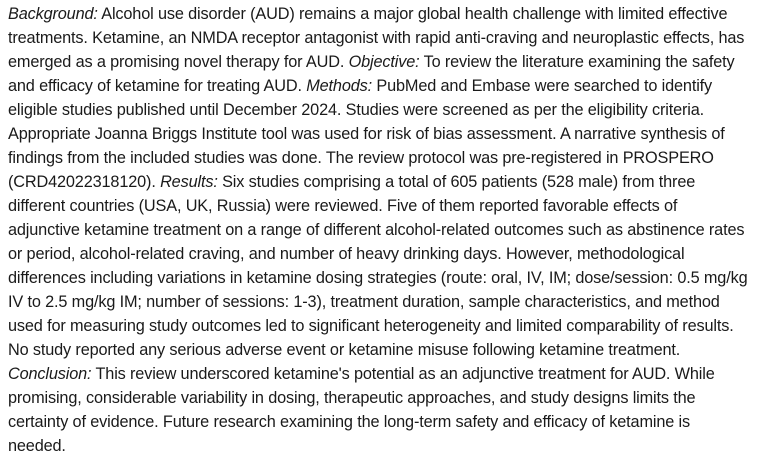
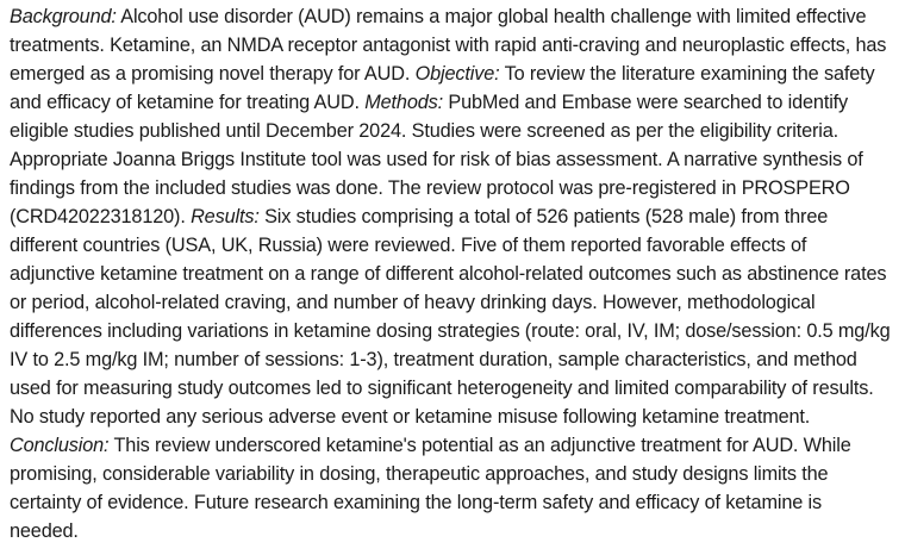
- Background: Alcohol use disorder (AUD) remains a major global health challenge with limited effective treatments. Ketamine, an NMDA receptor antagonist with rapid anti-craving and neuroplastic effects, has emerged as a promising novel therapy for AUD. Objective: To review the literature examining the safety and efficacy of ketamine for treating AUD. Methods: PubMed and Embase were searched to identify eligible studies published until December 2024. Studies were screened as per the eligibility criteria. Appropriate Joanna Briggs Institute tool was used for risk of bias assessment. A narrative synthesis of findings from the included studies was done. The review protocol was pre-registered in PROSPERO (CRD42022318120). Results: Six studies comprising a total of 605 patients (528 male) from three different countries (USA, UK, Russia) were reviewed. Five of them reported favorable effects of adjunctive ketamine treatment on a range of different alcohol-related outcomes such as abstinence rates or period, alcohol-related craving, and number of heavy drinking days. However, methodological differences including variations in ketamine dosing strategies (route: oral, IV, IM; dose/session: 0.5 mg/kg IV to 2.5 mg/kg IM; number of sessions: 1-3), treatment duration, sample characteristics, and method used for measuring study outcomes led to significant heterogeneity and limited comparability of results. No study reported any serious adverse event or ketamine misuse following ketamine treatment. Conclusion: This review underscored ketamine's potential as an adjunctive treatment for AUD. While promising, considerable variability in dosing, therapeutic approaches, and study designs limits the certainty of evidence. Future research examining the long-term safety and efficacy of ketamine is needed.
+ Background: Alcohol use disorder (AUD) remains a major global health challenge with limited effective treatments. Ketamine, an NMDA receptor antagonist with rapid anti-craving and neuroplastic effects, has emerged as a promising novel therapy for AUD. Objective: To review the literature examining the safety and efficacy of ketamine for treating AUD. Methods: PubMed and Embase were searched to identify eligible studies published until December 2024. Studies were screened as per the eligibility criteria. Appropriate Joanna Briggs Institute tool was used for risk of bias assessment. A narrative synthesis of findings from the included studies was done. The review protocol was pre-registered in PROSPERO (CRD42022318120). Results: Six studies comprising a total of 526 patients (528 male) from three different countries (USA, UK, Russia) were reviewed. Five of them reported favorable effects of adjunctive ketamine treatment on a range of different alcohol-related outcomes such as abstinence rates or period, alcohol-related craving, and number of heavy drinking days. However, methodological differences including variations in ketamine dosing strategies (route: oral, IV, IM; dose/session: 0.5 mg/kg IV to 2.5 mg/kg IM; number of sessions: 1-3), treatment duration, sample characteristics, and method used for measuring study outcomes led to significant heterogeneity and limited comparability of results. No study reported any serious adverse event or ketamine misuse following ketamine treatment. Conclusion: This review underscored ketamine's potential as an adjunctive treatment for AUD. While promising, considerable variability in dosing, therapeutic approaches, and study designs limits the certainty of evidence. Future research examining the long-term safety and efficacy of ketamine is needed.
